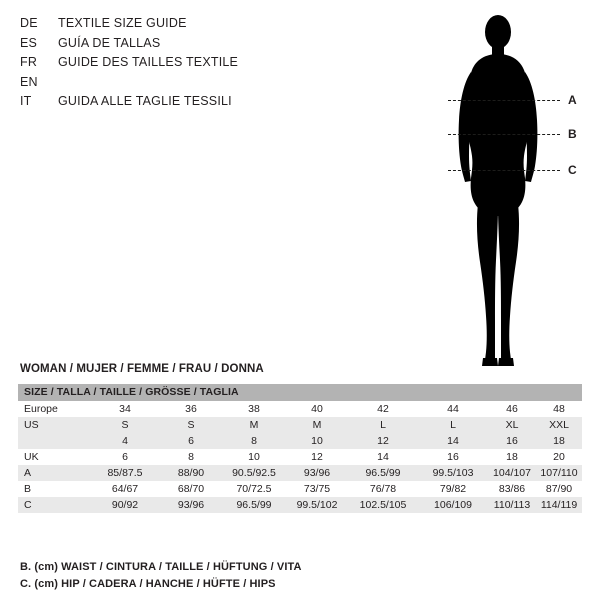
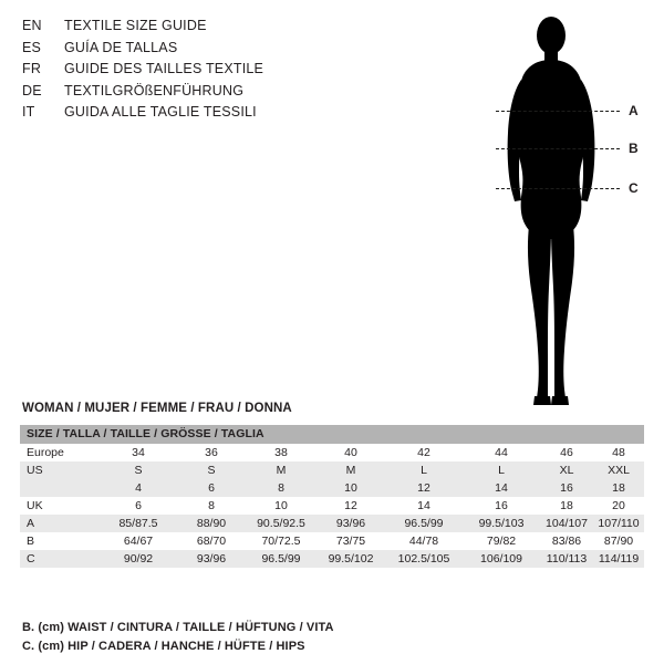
- DE
+ EN
  TEXTILE SIZE GUIDE
  ES
  GUÍA DE TALLAS
  FR
  GUIDE DES TAILLES TEXTILE
- EN
+ DE
+ TEXTILGRÖßENFÜHRUNG
  IT
  GUIDA ALLE TAGLIE TESSILI
  A
  B
  C
  WOMAN / MUJER / FEMME / FRAU / DONNA
  SIZE / TALLA / TAILLE / GRÖSSE / TAGLIA
  Europe	34	36	38	40	42	44	46	48
  US	S	S	M	M	L	L	XL	XXL
  	4	6	8	10	12	14	16	18
  UK	6	8	10	12	14	16	18	20
  A	85/87.5	88/90	90.5/92.5	93/96	96.5/99	99.5/103	104/107	107/110
- B	64/67	68/70	70/72.5	73/75	76/78	79/82	83/86	87/90
+ B	64/67	68/70	70/72.5	73/75	44/78	79/82	83/86	87/90
  C	90/92	93/96	96.5/99	99.5/102	102.5/105	106/109	110/113	114/119
  B. (cm) WAIST / CINTURA / TAILLE / HÜFTUNG / VITA
  C. (cm) HIP / CADERA / HANCHE / HÜFTE / HIPS
